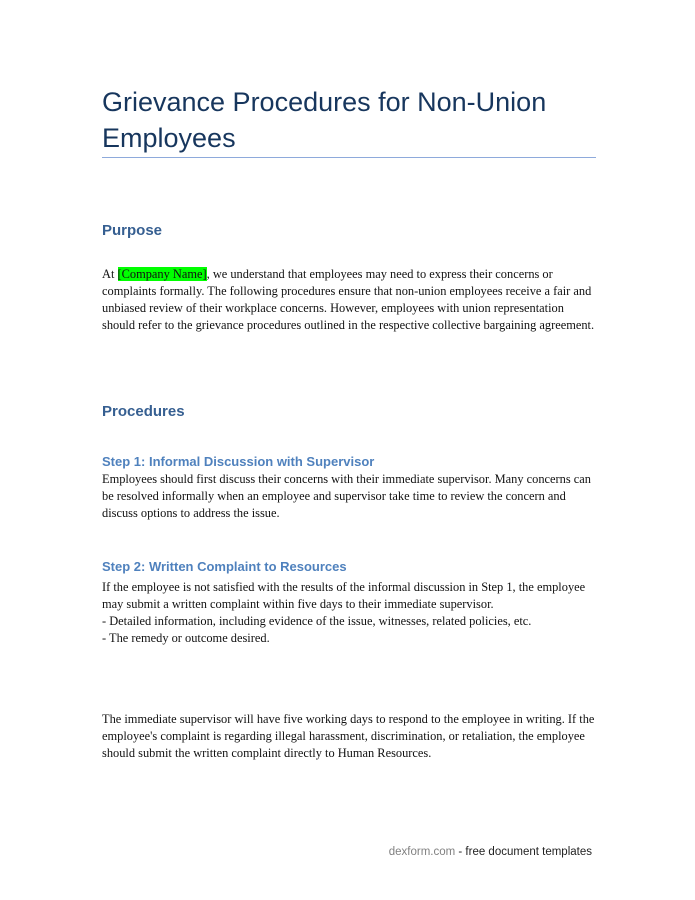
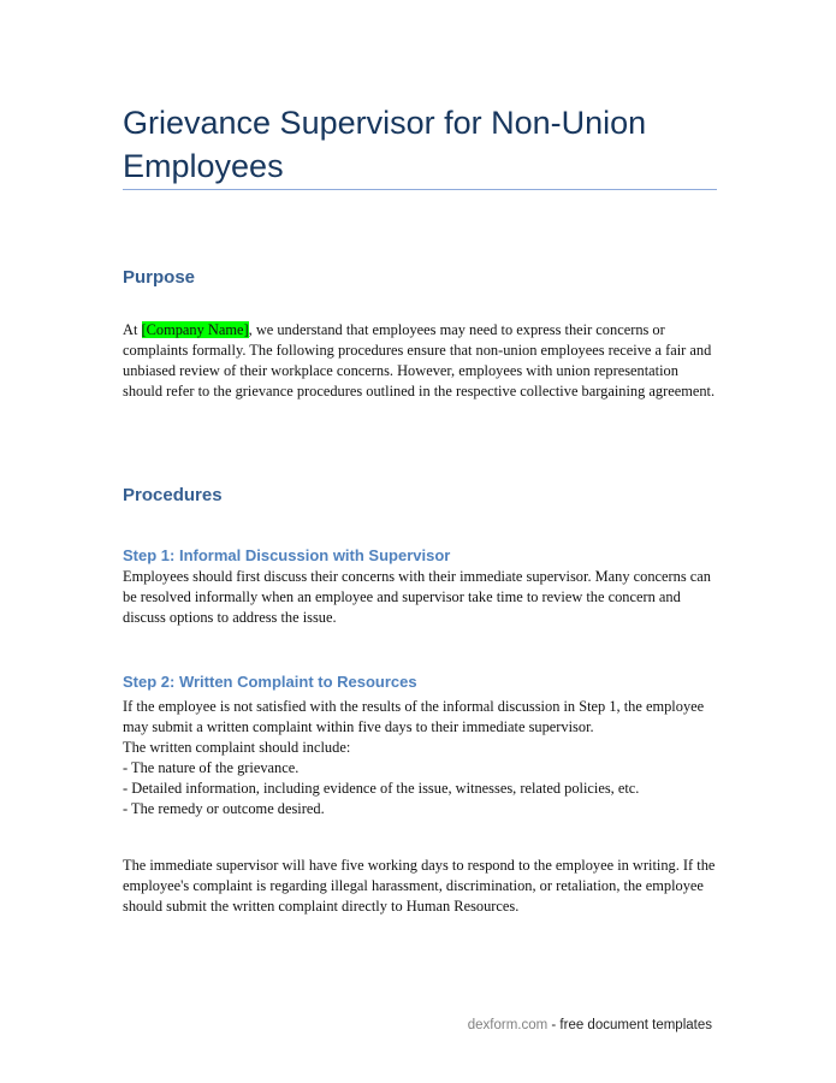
- Grievance Procedures for Non-Union Employees
+ Grievance Supervisor for Non-Union Employees
  Purpose
  At [Company Name], we understand that employees may need to express their concerns or complaints formally. The following procedures ensure that non-union employees receive a fair and unbiased review of their workplace concerns. However, employees with union representation should refer to the grievance procedures outlined in the respective collective bargaining agreement.
  Procedures
  Step 1: Informal Discussion with Supervisor
  Employees should first discuss their concerns with their immediate supervisor. Many concerns can be resolved informally when an employee and supervisor take time to review the concern and discuss options to address the issue.
  Step 2: Written Complaint to Resources
  If the employee is not satisfied with the results of the informal discussion in Step 1, the employee may submit a written complaint within five days to their immediate supervisor.
+ The written complaint should include:
+ - The nature of the grievance.
  - Detailed information, including evidence of the issue, witnesses, related policies, etc.
  - The remedy or outcome desired.
  The immediate supervisor will have five working days to respond to the employee in writing. If the employee's complaint is regarding illegal harassment, discrimination, or retaliation, the employee should submit the written complaint directly to Human Resources.
  dexform.com - free document templates
